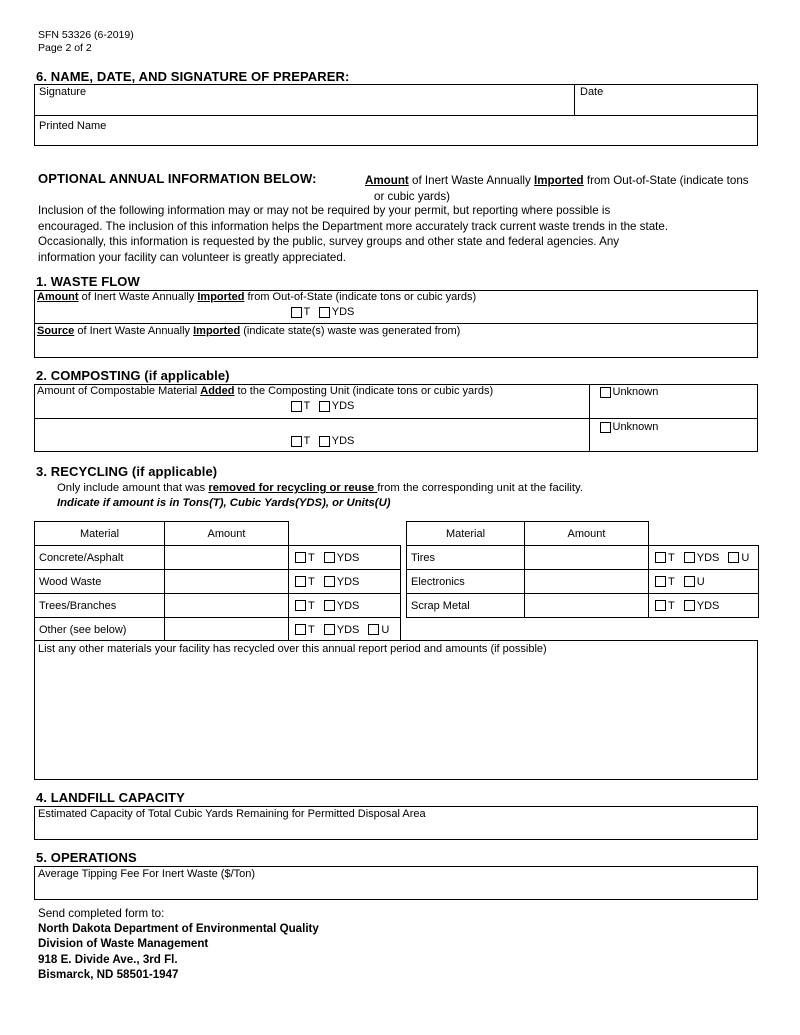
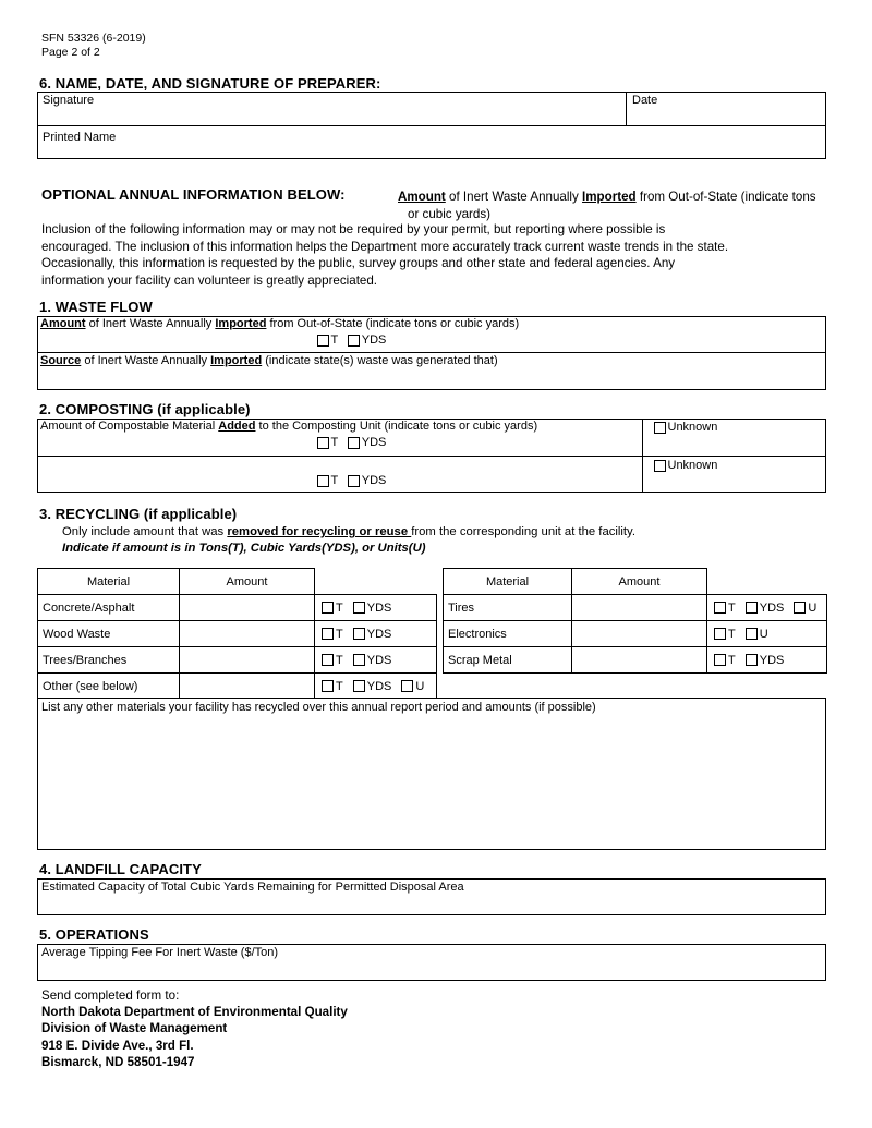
  SFN 53326 (6-2019)
  Page 2 of 2
  6. NAME, DATE, AND SIGNATURE OF PREPARER:
  Signature
  Date
  Printed Name
  OPTIONAL ANNUAL INFORMATION BELOW:
  Amount of Inert Waste Annually Imported from Out-of-State (indicate tons
  or cubic yards)
  Inclusion of the following information may or may not be required by your permit, but reporting where possible is
  encouraged. The inclusion of this information helps the Department more accurately track current waste trends in the state.
  Occasionally, this information is requested by the public, survey groups and other state and federal agencies. Any
  information your facility can volunteer is greatly appreciated.
  1. WASTE FLOW
  Amount of Inert Waste Annually Imported from Out-of-State (indicate tons or cubic yards)
  T
  YDS
- Source of Inert Waste Annually Imported (indicate state(s) waste was generated from)
+ Source of Inert Waste Annually Imported (indicate state(s) waste was generated that)
  2. COMPOSTING (if applicable)
  Amount of Compostable Material Added to the Composting Unit (indicate tons or cubic yards)
  T
  YDS
  Unknown
  T
  YDS
  Unknown
  3. RECYCLING (if applicable)
  Only include amount that was removed for recycling or reuse from the corresponding unit at the facility.
  Indicate if amount is in Tons(T), Cubic Yards(YDS), or Units(U)
  Material	Amount
  Concrete/Asphalt		T YDS
  Wood Waste		T YDS
  Trees/Branches		T YDS
  Other (see below)		T YDS U
  Material	Amount
  Tires		T YDS U
  Electronics		T U
  Scrap Metal		T YDS
  List any other materials your facility has recycled over this annual report period and amounts (if possible)
  4. LANDFILL CAPACITY
  Estimated Capacity of Total Cubic Yards Remaining for Permitted Disposal Area
  5. OPERATIONS
  Average Tipping Fee For Inert Waste ($/Ton)
  Send completed form to:
  North Dakota Department of Environmental Quality
  Division of Waste Management
  918 E. Divide Ave., 3rd Fl.
  Bismarck, ND 58501-1947
